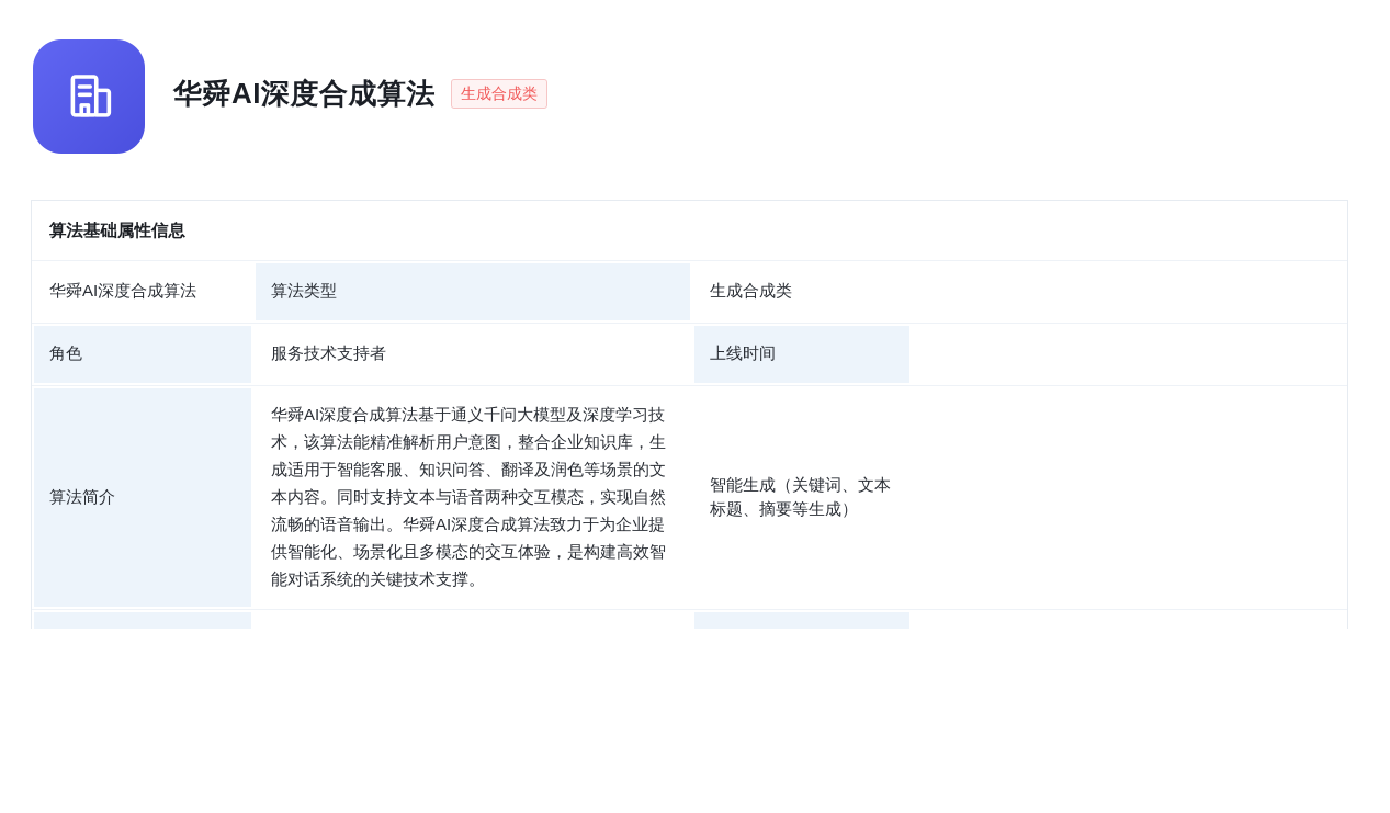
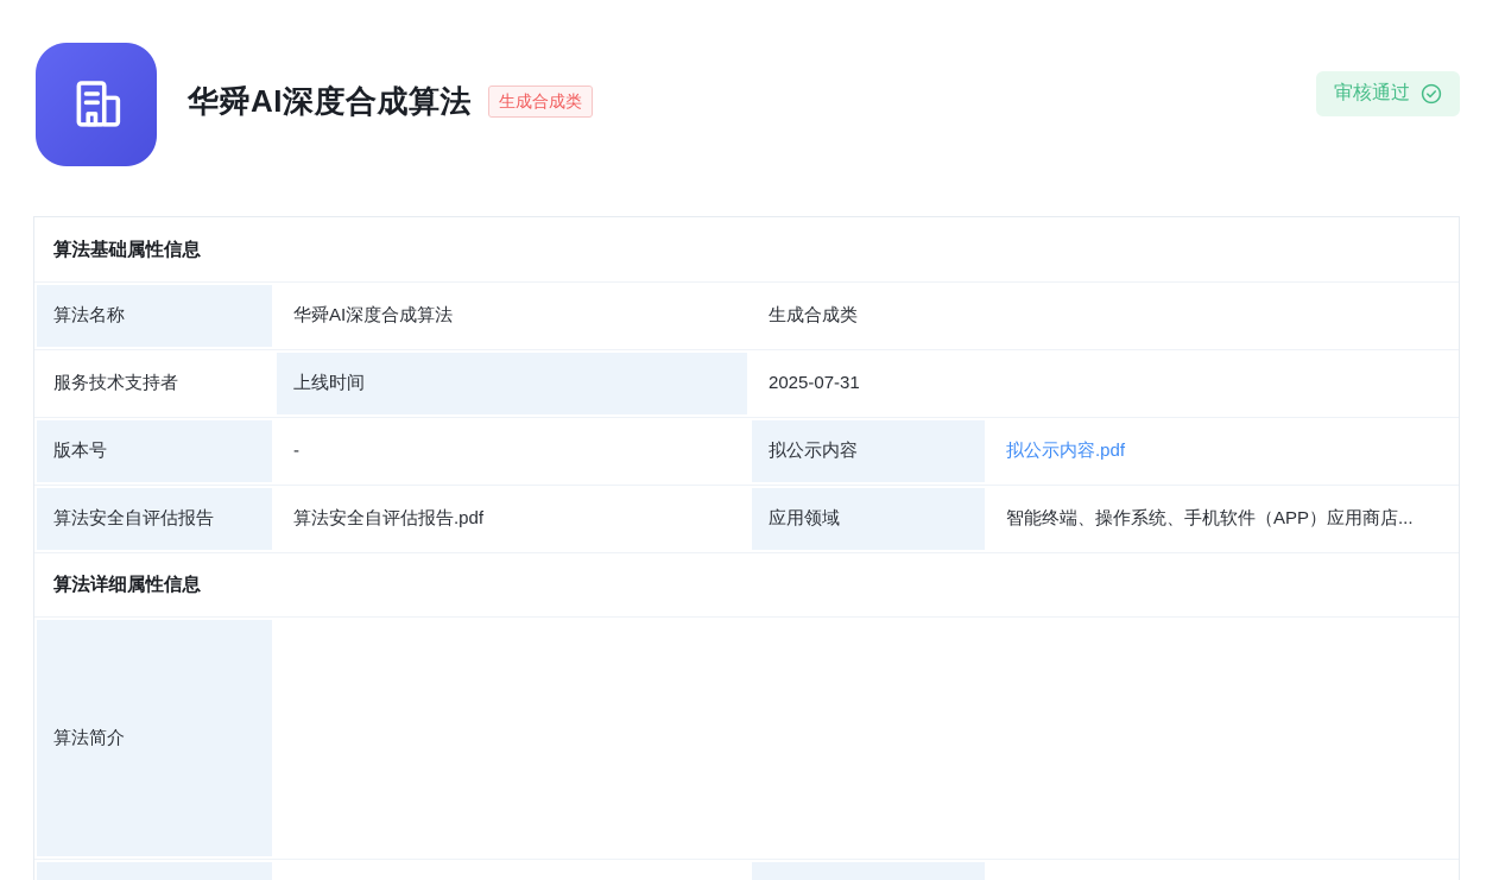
  华舜AI深度合成算法
  生成合成类
+ 审核通过
  算法基础属性信息
+ 算法名称
  华舜AI深度合成算法
- 算法类型
  生成合成类
- 角色
  服务技术支持者
  上线时间
+ 2025-07-31
+ 版本号
+ -
+ 拟公示内容
+ 拟公示内容.pdf
+ 算法安全自评估报告
+ 算法安全自评估报告.pdf
+ 应用领域
+ 智能终端、操作系统、手机软件（APP）应用商店...
+ 算法详细属性信息
  算法简介
- 华舜AI深度合成算法基于通义千问大模型及深度学习技术，该算法能精准解析用户意图，整合企业知识库，生成适用于智能客服、知识问答、翻译及润色等场景的文本内容。同时支持文本与语音两种交互模态，实现自然流畅的语音输出。华舜AI深度合成算法致力于为企业提供智能化、场景化且多模态的交互体验，是构建高效智能对话系统的关键技术支撑。
- 智能生成（关键词、文本标题、摘要等生成）
